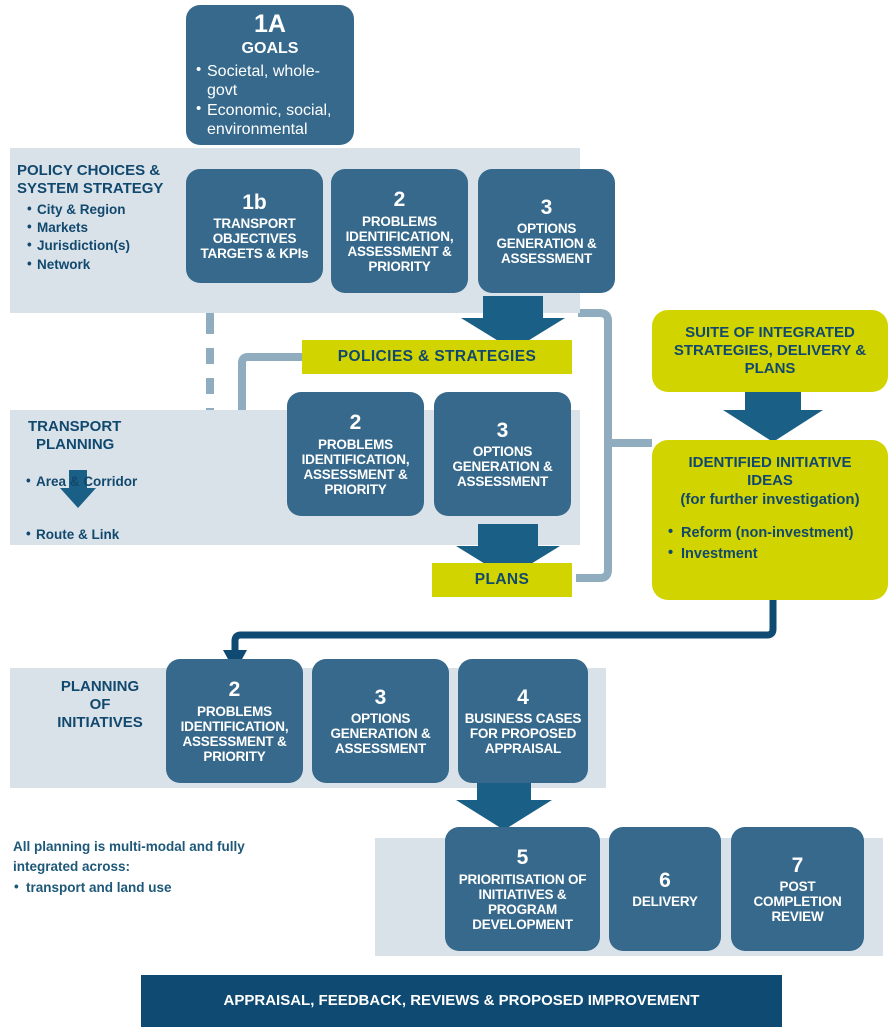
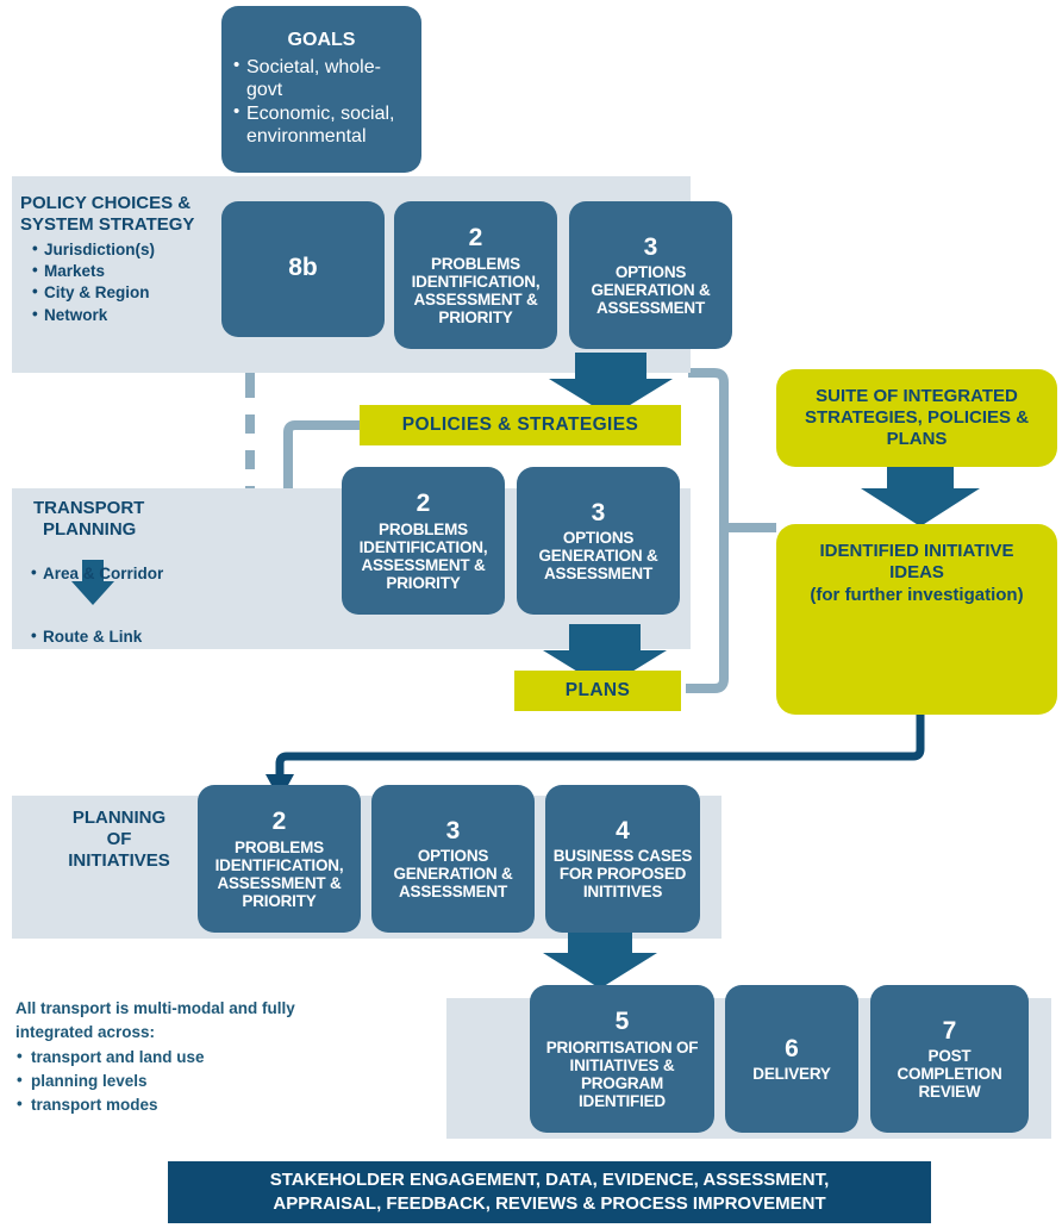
- 1A
  GOALS
  Societal, whole-govt
  Economic, social, environmental
  POLICY CHOICES &
  SYSTEM STRATEGY
- City & Region
+ Jurisdiction(s)
  Markets
- Jurisdiction(s)
+ City & Region
  Network
- 1b
+ 8b
- TRANSPORT OBJECTIVES TARGETS & KPIs
  2
  PROBLEMS IDENTIFICATION, ASSESSMENT & PRIORITY
  3
  OPTIONS GENERATION & ASSESSMENT
  POLICIES & STRATEGIES
  TRANSPORT
  PLANNING
  Area & Corridor
  Route & Link
  2
  PROBLEMS IDENTIFICATION, ASSESSMENT & PRIORITY
  3
  OPTIONS GENERATION & ASSESSMENT
  PLANS
- SUITE OF INTEGRATED STRATEGIES, DELIVERY & PLANS
+ SUITE OF INTEGRATED STRATEGIES, POLICIES & PLANS
  IDENTIFIED INITIATIVE
  IDEAS
  (for further investigation)
- Reform (non-investment)
- Investment
  PLANNING
  OF
  INITIATIVES
  2
  PROBLEMS IDENTIFICATION, ASSESSMENT & PRIORITY
  3
  OPTIONS GENERATION & ASSESSMENT
  4
- BUSINESS CASES FOR PROPOSED APPRAISAL
+ BUSINESS CASES FOR PROPOSED INITITIVES
  5
- PRIORITISATION OF INITIATIVES & PROGRAM DEVELOPMENT
+ PRIORITISATION OF INITIATIVES & PROGRAM IDENTIFIED
  6
  DELIVERY
  7
  POST COMPLETION REVIEW
- All planning is multi-modal and fully
+ All transport is multi-modal and fully
  integrated across:
  transport and land use
+ planning levels
+ transport modes
+ STAKEHOLDER ENGAGEMENT, DATA, EVIDENCE, ASSESSMENT,
- APPRAISAL, FEEDBACK, REVIEWS & PROPOSED IMPROVEMENT
+ APPRAISAL, FEEDBACK, REVIEWS & PROCESS IMPROVEMENT
